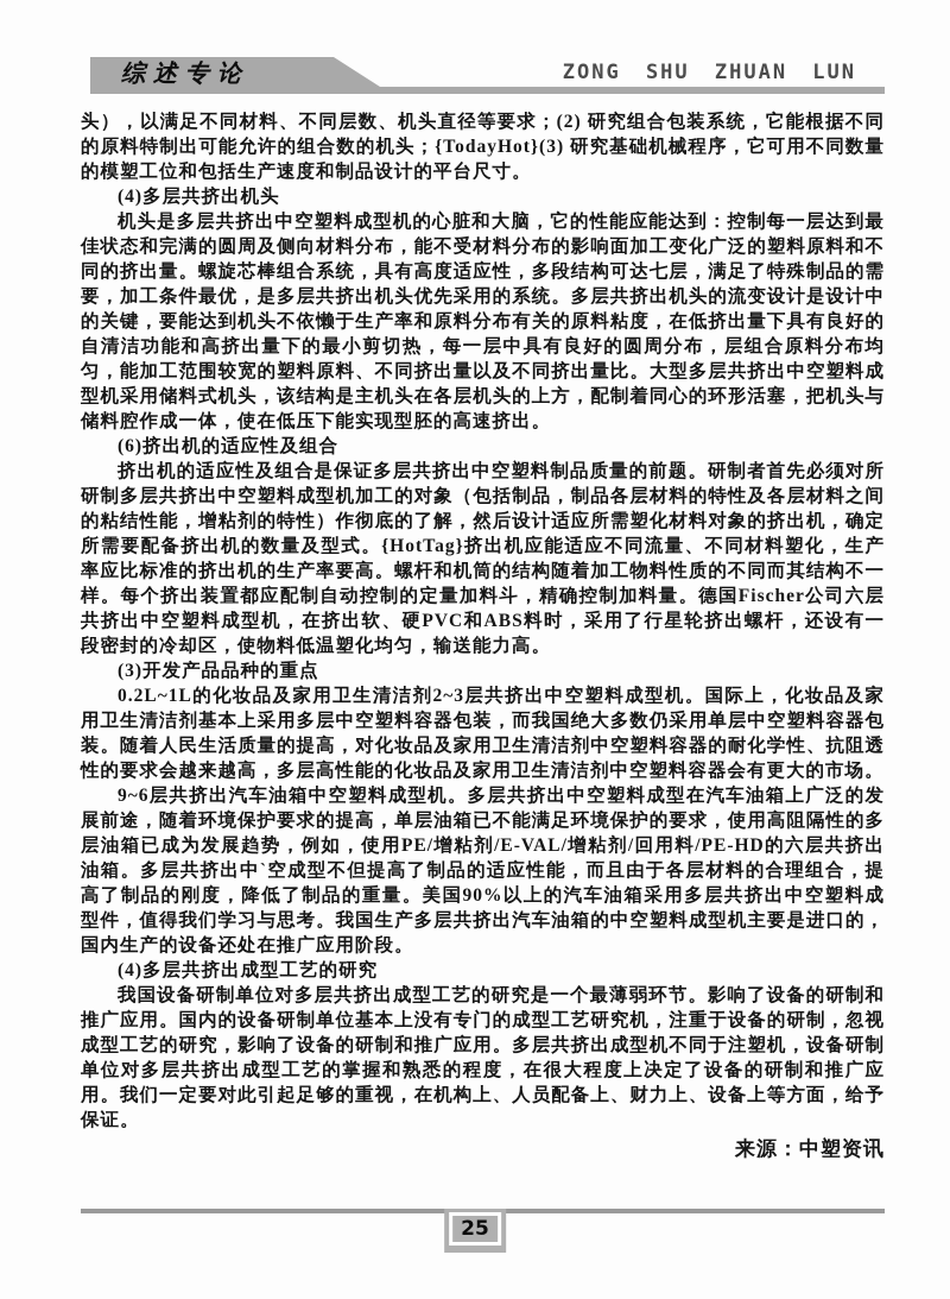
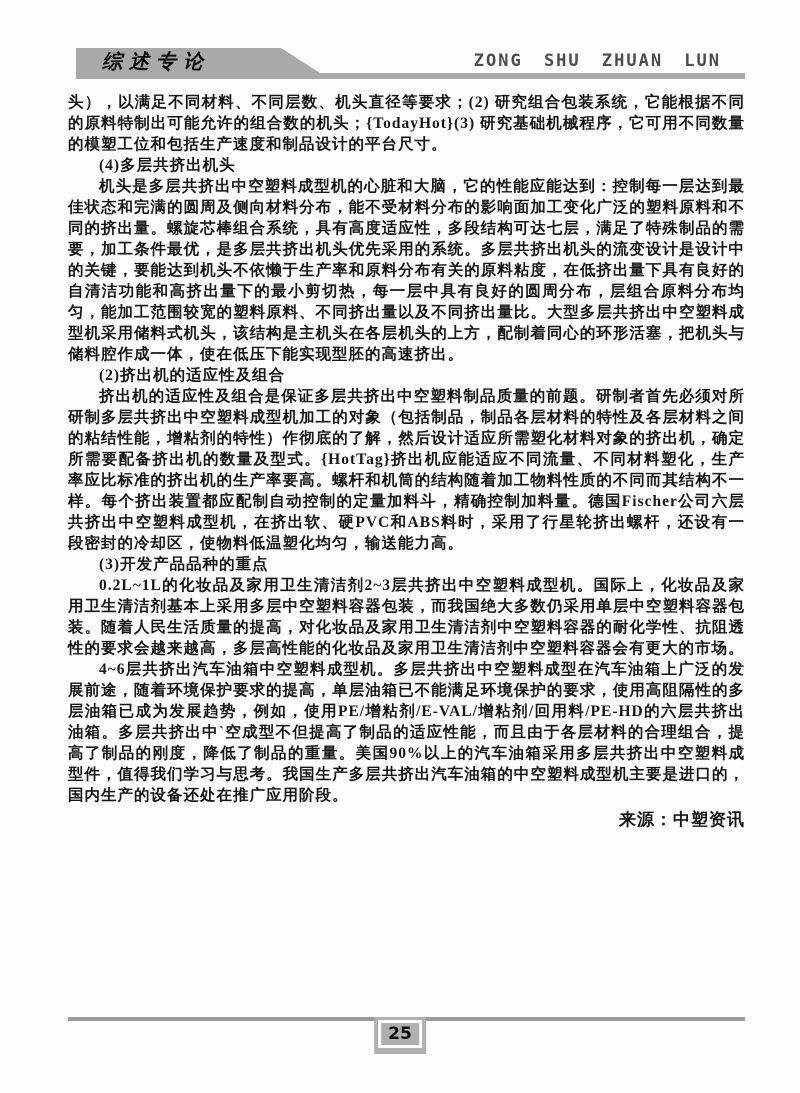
  综述专论
  ZONG SHU ZHUAN LUN
  头），以满足不同材料、不同层数、机头直径等要求；(2) 研究组合包装系统，它能根据不同的原料特制出可能允许的组合数的机头；{TodayHot}(3) 研究基础机械程序，它可用不同数量的模塑工位和包括生产速度和制品设计的平台尺寸。
  (4)多层共挤出机头
  机头是多层共挤出中空塑料成型机的心脏和大脑，它的性能应能达到：控制每一层达到最佳状态和完满的圆周及侧向材料分布，能不受材料分布的影响面加工变化广泛的塑料原料和不同的挤出量。螺旋芯棒组合系统，具有高度适应性，多段结构可达七层，满足了特殊制品的需要，加工条件最优，是多层共挤出机头优先采用的系统。多层共挤出机头的流变设计是设计中的关键，要能达到机头不依懒于生产率和原料分布有关的原料粘度，在低挤出量下具有良好的自清洁功能和高挤出量下的最小剪切热，每一层中具有良好的圆周分布，层组合原料分布均匀，能加工范围较宽的塑料原料、不同挤出量以及不同挤出量比。大型多层共挤出中空塑料成型机采用储料式机头，该结构是主机头在各层机头的上方，配制着同心的环形活塞，把机头与储料腔作成一体，使在低压下能实现型胚的高速挤出。
- (6)挤出机的适应性及组合
+ (2)挤出机的适应性及组合
  挤出机的适应性及组合是保证多层共挤出中空塑料制品质量的前题。研制者首先必须对所研制多层共挤出中空塑料成型机加工的对象（包括制品，制品各层材料的特性及各层材料之间的粘结性能，增粘剂的特性）作彻底的了解，然后设计适应所需塑化材料对象的挤出机，确定所需要配备挤出机的数量及型式。{HotTag}挤出机应能适应不同流量、不同材料塑化，生产率应比标准的挤出机的生产率要高。螺杆和机筒的结构随着加工物料性质的不同而其结构不一样。每个挤出装置都应配制自动控制的定量加料斗，精确控制加料量。德国Fischer公司六层共挤出中空塑料成型机，在挤出软、硬PVC和ABS料时，采用了行星轮挤出螺杆，还设有一段密封的冷却区，使物料低温塑化均匀，输送能力高。
  (3)开发产品品种的重点
  0.2L~1L的化妆品及家用卫生清洁剂2~3层共挤出中空塑料成型机。国际上，化妆品及家用卫生清洁剂基本上采用多层中空塑料容器包装，而我国绝大多数仍采用单层中空塑料容器包装。随着人民生活质量的提高，对化妆品及家用卫生清洁剂中空塑料容器的耐化学性、抗阻透性的要求会越来越高，多层高性能的化妆品及家用卫生清洁剂中空塑料容器会有更大的市场。
- 9~6层共挤出汽车油箱中空塑料成型机。多层共挤出中空塑料成型在汽车油箱上广泛的发展前途，随着环境保护要求的提高，单层油箱已不能满足环境保护的要求，使用高阻隔性的多层油箱已成为发展趋势，例如，使用PE/增粘剂/E-VAL/增粘剂/回用料/PE-HD的六层共挤出油箱。多层共挤出中`空成型不但提高了制品的适应性能，而且由于各层材料的合理组合，提高了制品的刚度，降低了制品的重量。美国90%以上的汽车油箱采用多层共挤出中空塑料成型件，值得我们学习与思考。我国生产多层共挤出汽车油箱的中空塑料成型机主要是进口的，国内生产的设备还处在推广应用阶段。
+ 4~6层共挤出汽车油箱中空塑料成型机。多层共挤出中空塑料成型在汽车油箱上广泛的发展前途，随着环境保护要求的提高，单层油箱已不能满足环境保护的要求，使用高阻隔性的多层油箱已成为发展趋势，例如，使用PE/增粘剂/E-VAL/增粘剂/回用料/PE-HD的六层共挤出油箱。多层共挤出中`空成型不但提高了制品的适应性能，而且由于各层材料的合理组合，提高了制品的刚度，降低了制品的重量。美国90%以上的汽车油箱采用多层共挤出中空塑料成型件，值得我们学习与思考。我国生产多层共挤出汽车油箱的中空塑料成型机主要是进口的，国内生产的设备还处在推广应用阶段。
- (4)多层共挤出成型工艺的研究
- 我国设备研制单位对多层共挤出成型工艺的研究是一个最薄弱环节。影响了设备的研制和推广应用。国内的设备研制单位基本上没有专门的成型工艺研究机，注重于设备的研制，忽视成型工艺的研究，影响了设备的研制和推广应用。多层共挤出成型机不同于注塑机，设备研制单位对多层共挤出成型工艺的掌握和熟悉的程度，在很大程度上决定了设备的研制和推广应用。我们一定要对此引起足够的重视，在机构上、人员配备上、财力上、设备上等方面，给予保证。
  来源：中塑资讯
  25
